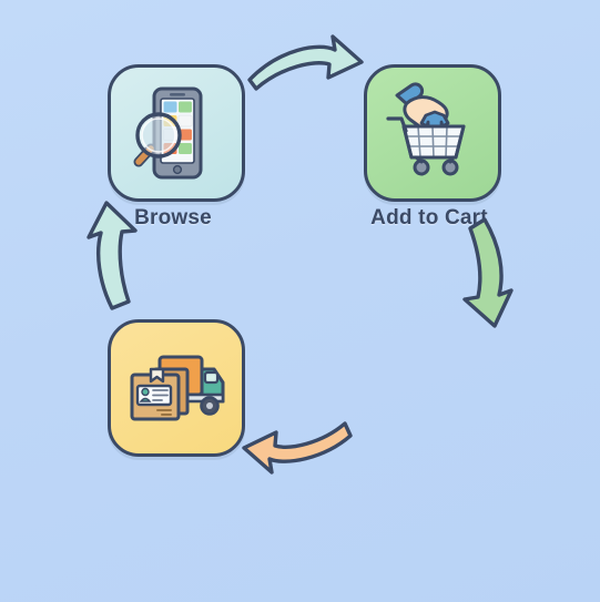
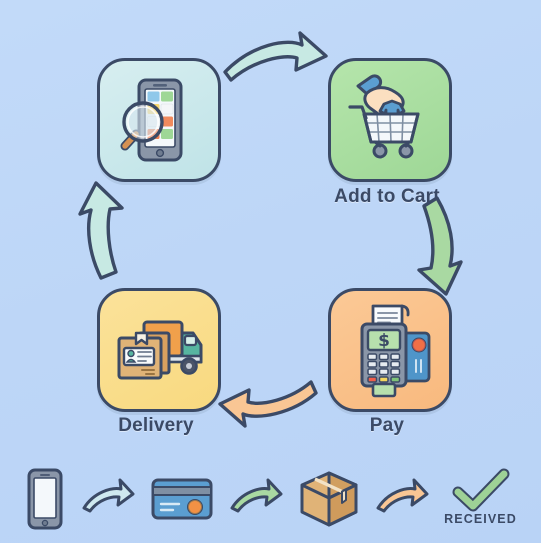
- Browse
  Add to Car
+ $
+ Pay
+ Delivery
+ RECEIVED
